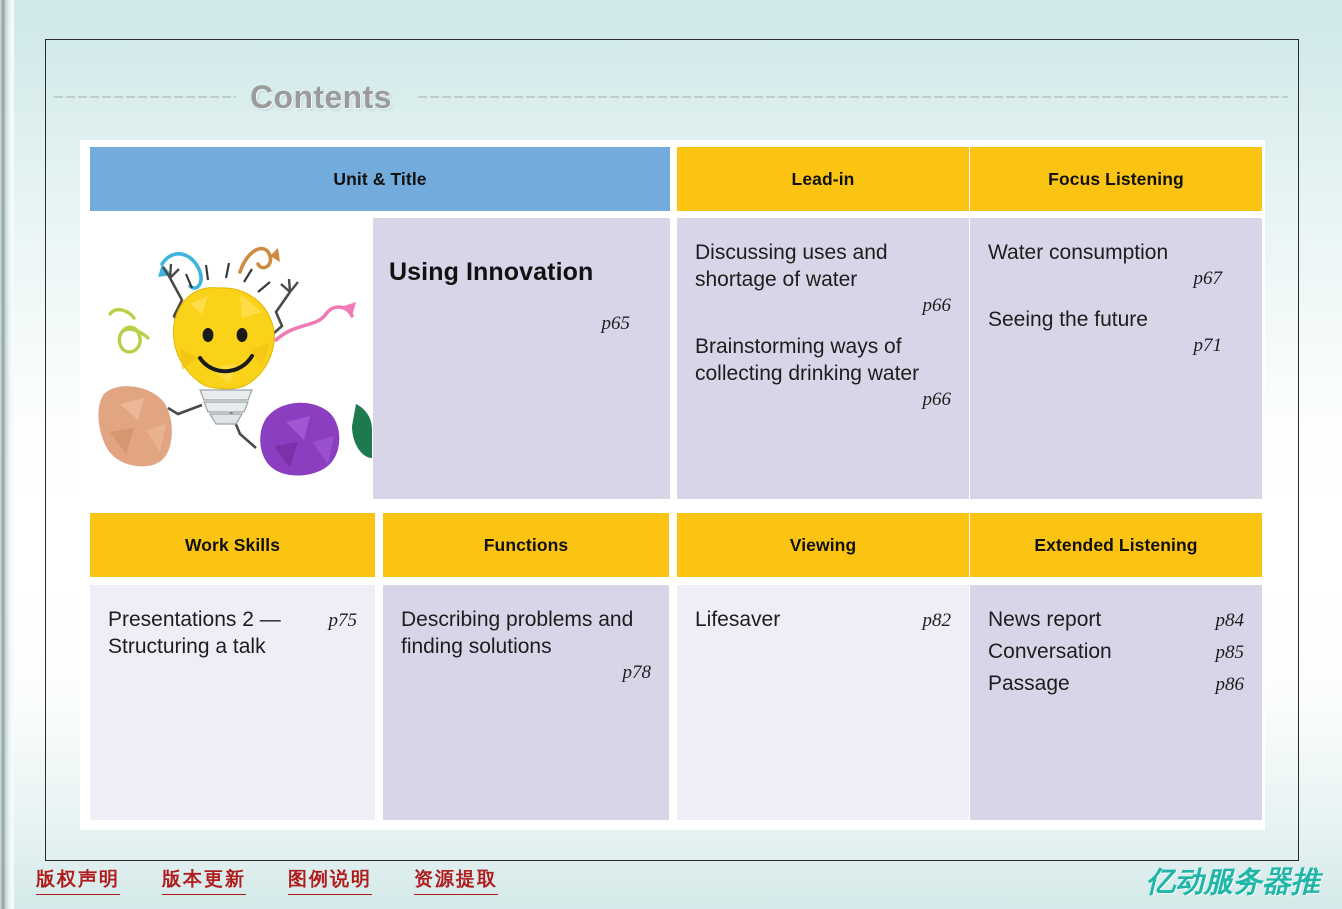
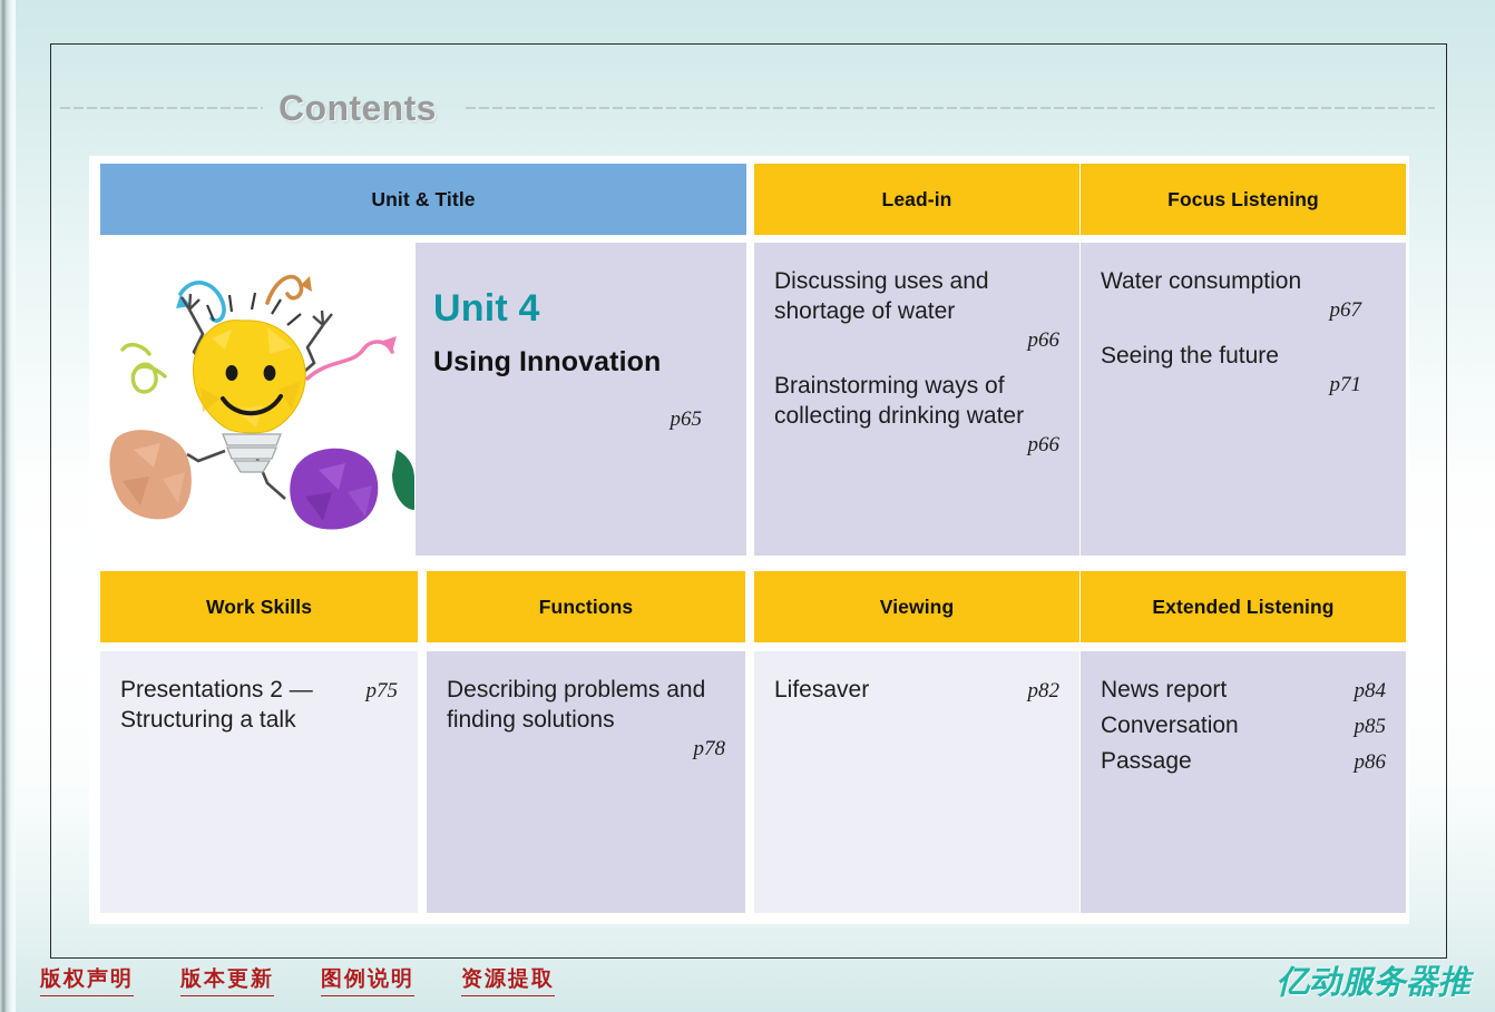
  Contents
  Unit & Title
  Lead-in
  Focus Listening
+ Unit 4
  Using Innovation
  p65
  Discussing uses and shortage of water
  p66
  Brainstorming ways of collecting drinking water
  p66
  Water consumption
  p67
  Seeing the future
  p71
  Work Skills
  Functions
  Viewing
  Extended Listening
  Presentations 2 — Structuring a talk
  p75
  Describing problems and finding solutions
  p78
  Lifesaver
  p82
  News report
  p84
  Conversation
  p85
  Passage
  p86
  版权声明
  版本更新
  图例说明
  资源提取
  亿动服务器推
